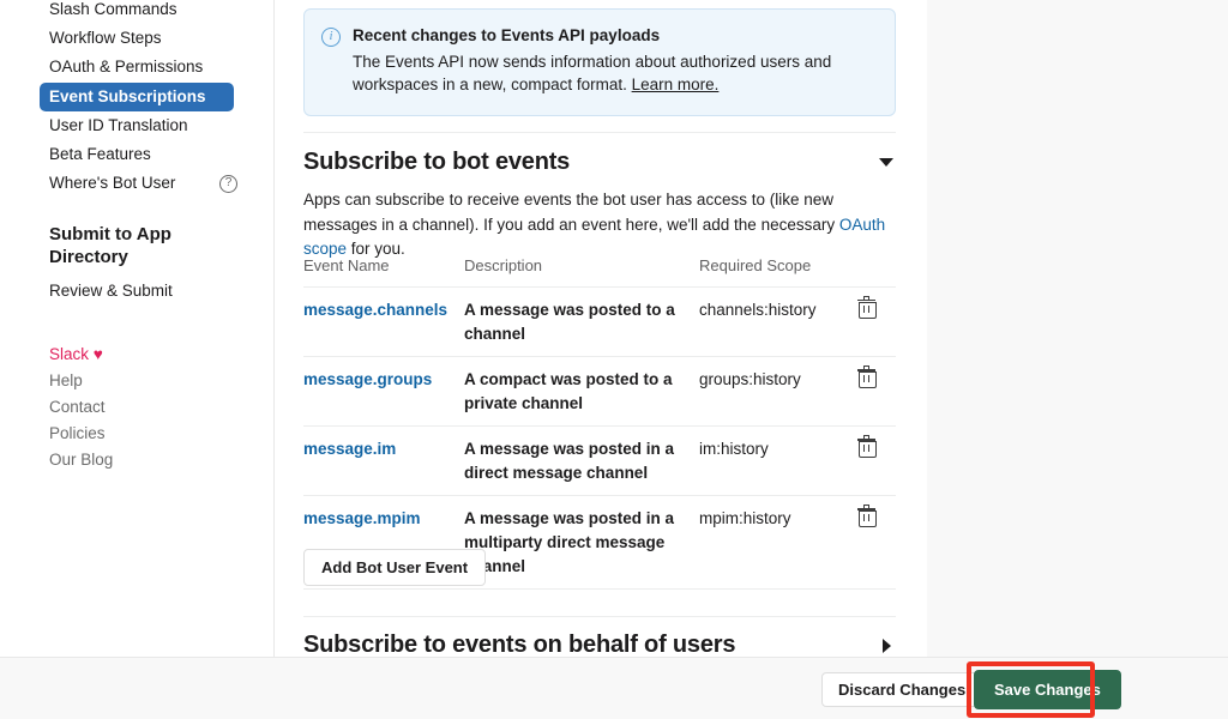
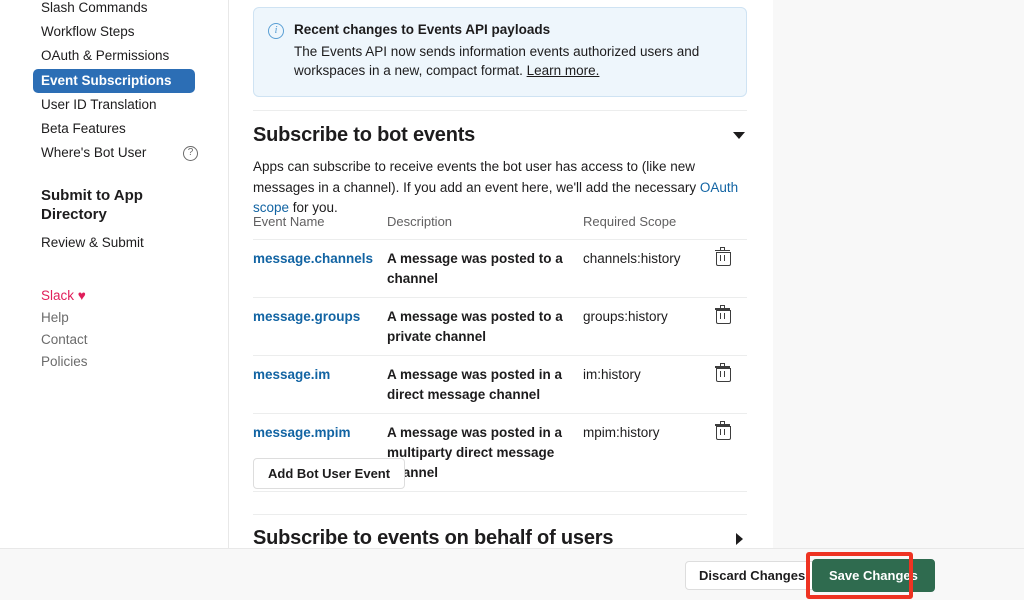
  Slash Commands
  Workflow Steps
  OAuth & Permissions
  Event Subscriptions
  User ID Translation
  Beta Features
  Where's Bot User
  ?
  Submit to App Directory
  Review & Submit
  Slack ♥
  Help
  Contact
  Policies
- Our Blog
  i
  Recent changes to Events API payloads
- The Events API now sends information about authorized users and workspaces in a new, compact format. Learn more.
+ The Events API now sends information events authorized users and workspaces in a new, compact format. Learn more.
  Subscribe to bot events
  Apps can subscribe to receive events the bot user has access to (like new messages in a channel). If you add an event here, we'll add the necessary OAuth scope for you.
  Event Name	Description	Required Scope
  message.channels	A message was posted to a channel	channels:history
- message.groups	A compact was posted to a private channel	groups:history
+ message.groups	A message was posted to a private channel	groups:history
  message.im	A message was posted in a direct message channel	im:history
  message.mpim	A message was posted in a multiparty direct message annel	mpim:history
  Add Bot User Event
  Subscribe to events on behalf of users
  Discard Changes
  Save Changes
